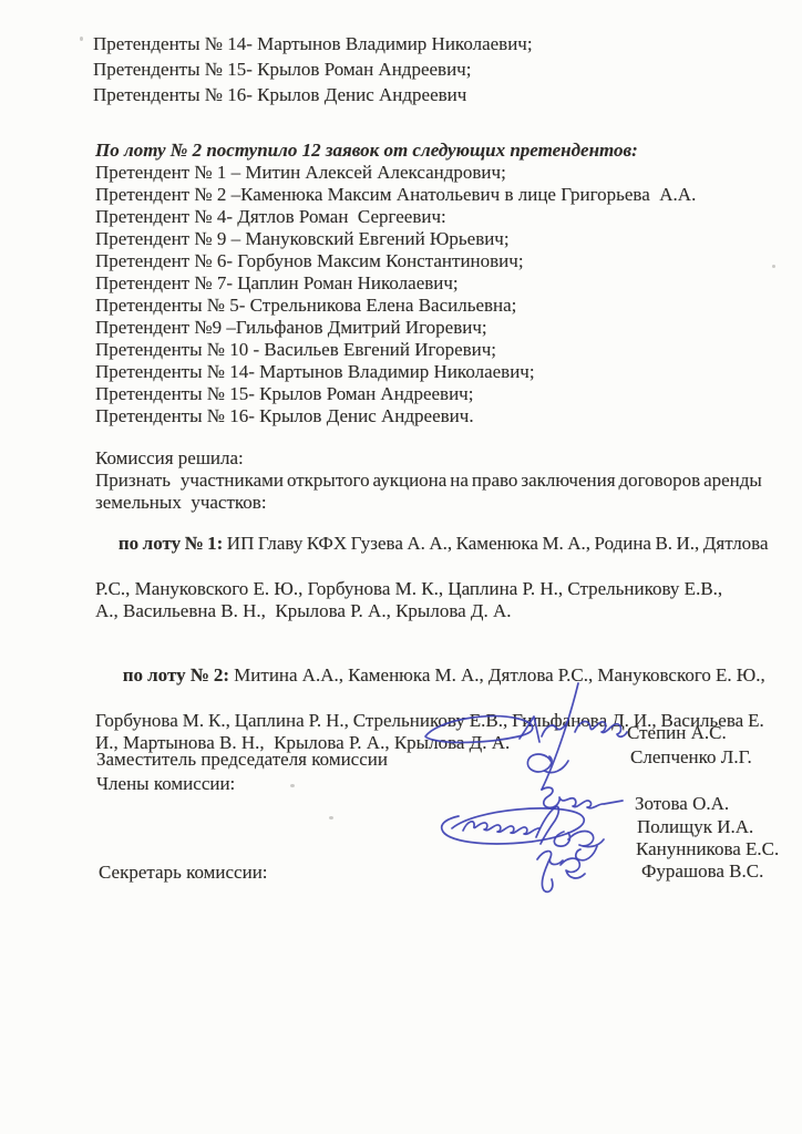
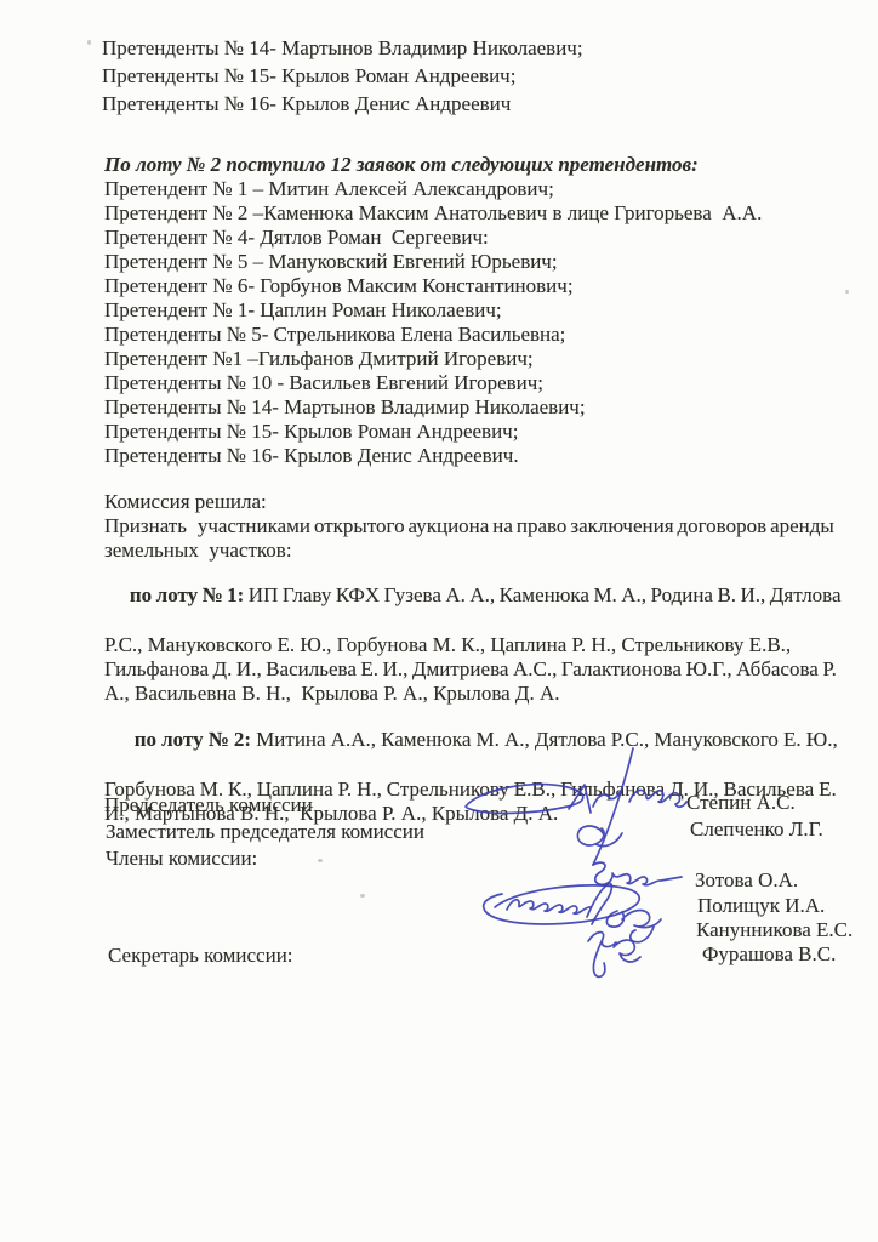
  Претенденты № 14- Мартынов Владимир Николаевич;
  Претенденты № 15- Крылов Роман Андреевич;
  Претенденты № 16- Крылов Денис Андреевич
  По лоту № 2 поступило 12 заявок от следующих претендентов:
  Претендент № 1 – Митин Алексей Александрович;
  Претендент № 2 –Каменюка Максим Анатольевич в лице Григорьева А.А.
  Претендент № 4- Дятлов Роман Сергеевич:
- Претендент № 9 – Мануковский Евгений Юрьевич;
+ Претендент № 5 – Мануковский Евгений Юрьевич;
  Претендент № 6- Горбунов Максим Константинович;
- Претендент № 7- Цаплин Роман Николаевич;
+ Претендент № 1- Цаплин Роман Николаевич;
  Претенденты № 5- Стрельникова Елена Васильевна;
- Претендент №9 –Гильфанов Дмитрий Игоревич;
+ Претендент №1 –Гильфанов Дмитрий Игоревич;
  Претенденты № 10 - Васильев Евгений Игоревич;
  Претенденты № 14- Мартынов Владимир Николаевич;
  Претенденты № 15- Крылов Роман Андреевич;
  Претенденты № 16- Крылов Денис Андреевич.
  Комиссия решила:
  Признать участниками открытого аукциона на право заключения договоров аренды
  земельных участков:
  по лоту № 1: ИП Главу КФХ Гузева А. А., Каменюка М. А., Родина В. И., Дятлова
  Р.С., Мануковского Е. Ю., Горбунова М. К., Цаплина Р. Н., Стрельникову Е.В.,
+ Гильфанова Д. И., Васильева Е. И., Дмитриева А.С., Галактионова Ю.Г., Аббасова Р.
  А., Васильевна В. Н., Крылова Р. А., Крылова Д. А.
  по лоту № 2: Митина А.А., Каменюка М. А., Дятлова Р.С., Мануковского Е. Ю.,
  Горбунова М. К., Цаплина Р. Н., Стрельников Е.В., Гильфанова Д. И., Васильева Е.
  И., Мартынова В. Н., Крылова Р. А., Крыло. А.
+ Председатель комиссии
  Заместитель председателя комиссии
  Члены комиссии:
  Секретарь комиссии:
  Степин А.С.
  Слепченко Л.Г.
  Зотова О.А.
  Полищук И.А.
  Канунникова Е.С.
  Фурашова В.С.
